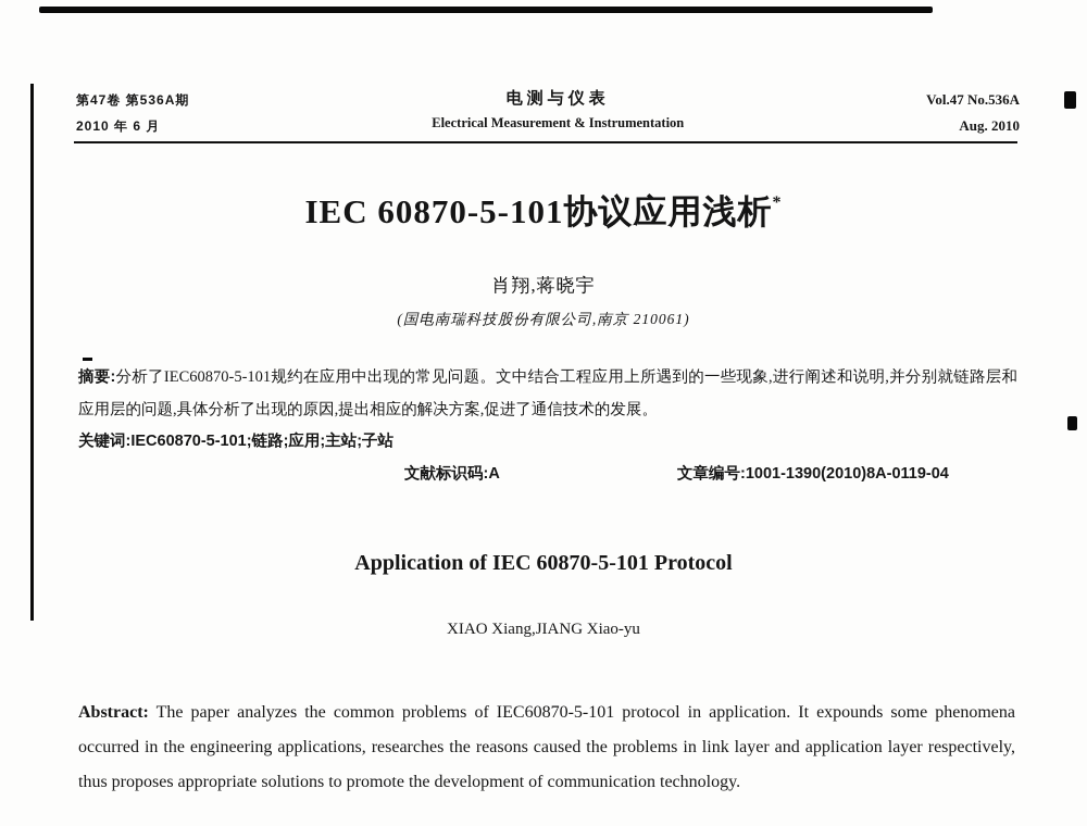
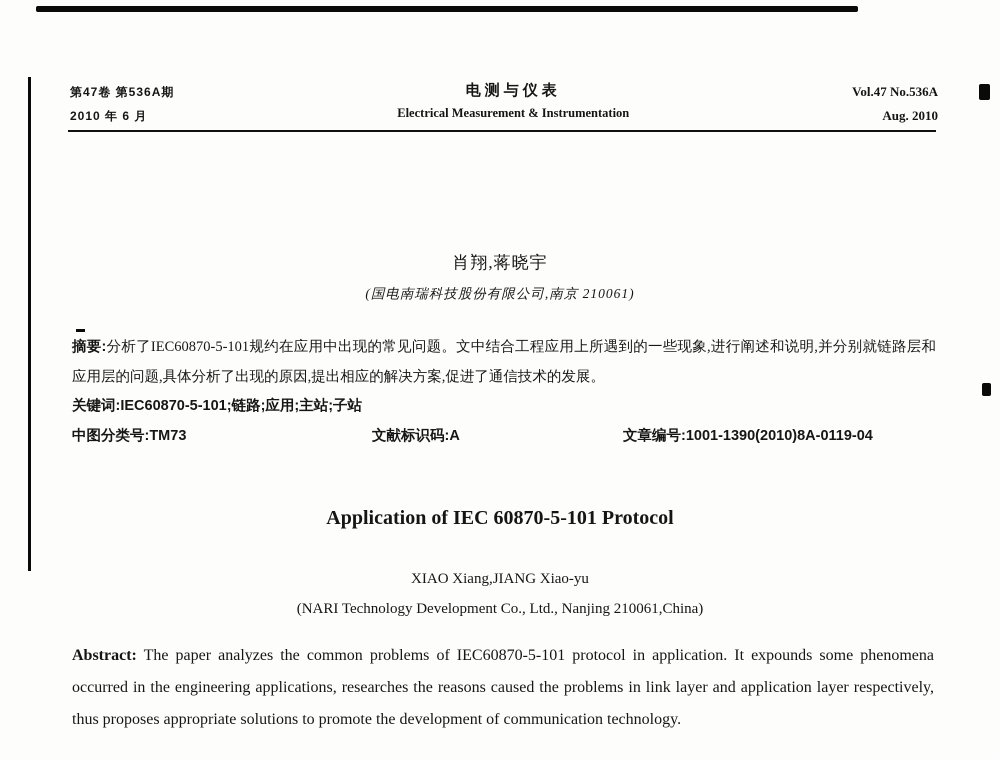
  第47卷 第536A期
  2010 年 6 月
  电测与仪表
  Electrical Measurement & Instrumentation
  Vol.47 No.536A
  Aug. 2010
- IEC 60870-5-101协议应用浅析*
  肖翔,蒋晓宇
  (国电南瑞科技股份有限公司,南京 210061)
  摘要:分析了IEC60870-5-101规约在应用中出现的常见问题。文中结合工程应用上所遇到的一些现象,进行阐述和说明,并分别就链路层和应用层的问题,具体分析了出现的原因,提出相应的解决方案,促进了通信技术的发展。
  关键词:IEC60870-5-101;链路;应用;主站;子站
+ 中图分类号:TM73
  文献标识码:A
  文章编号:1001-1390(2010)8A-0119-04
  Application of IEC 60870-5-101 Protocol
  XIAO Xiang,JIANG Xiao-yu
+ (NARI Technology Development Co., Ltd., Nanjing 210061,China)
  Abstract: The paper analyzes the common problems of IEC60870-5-101 protocol in application. It expounds some phenomena occurred in the engineering applications, researches the reasons caused the problems in link layer and application layer respectively, thus proposes appropriate solutions to promote the development of communication technology.
